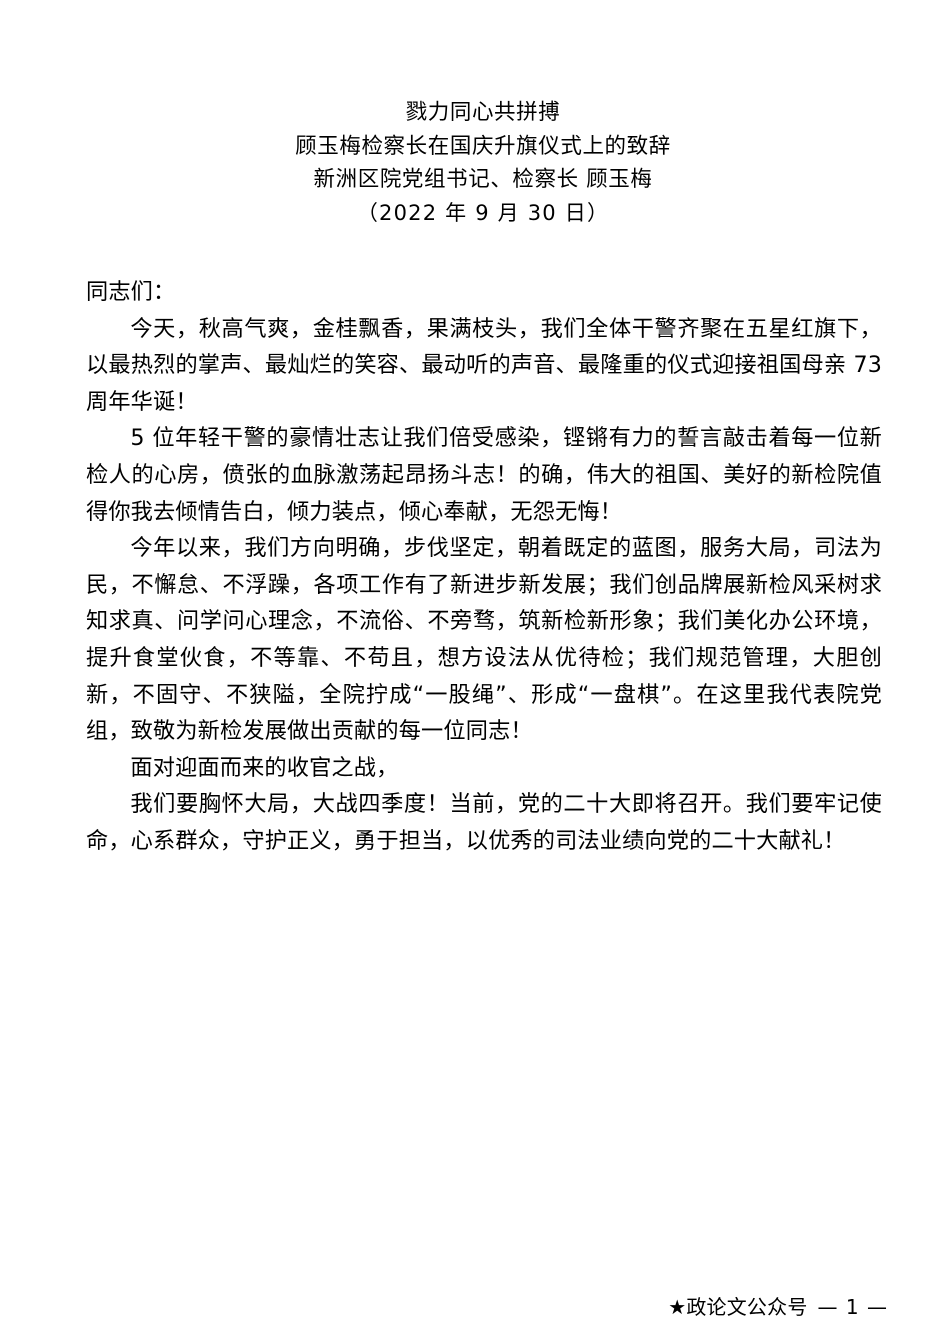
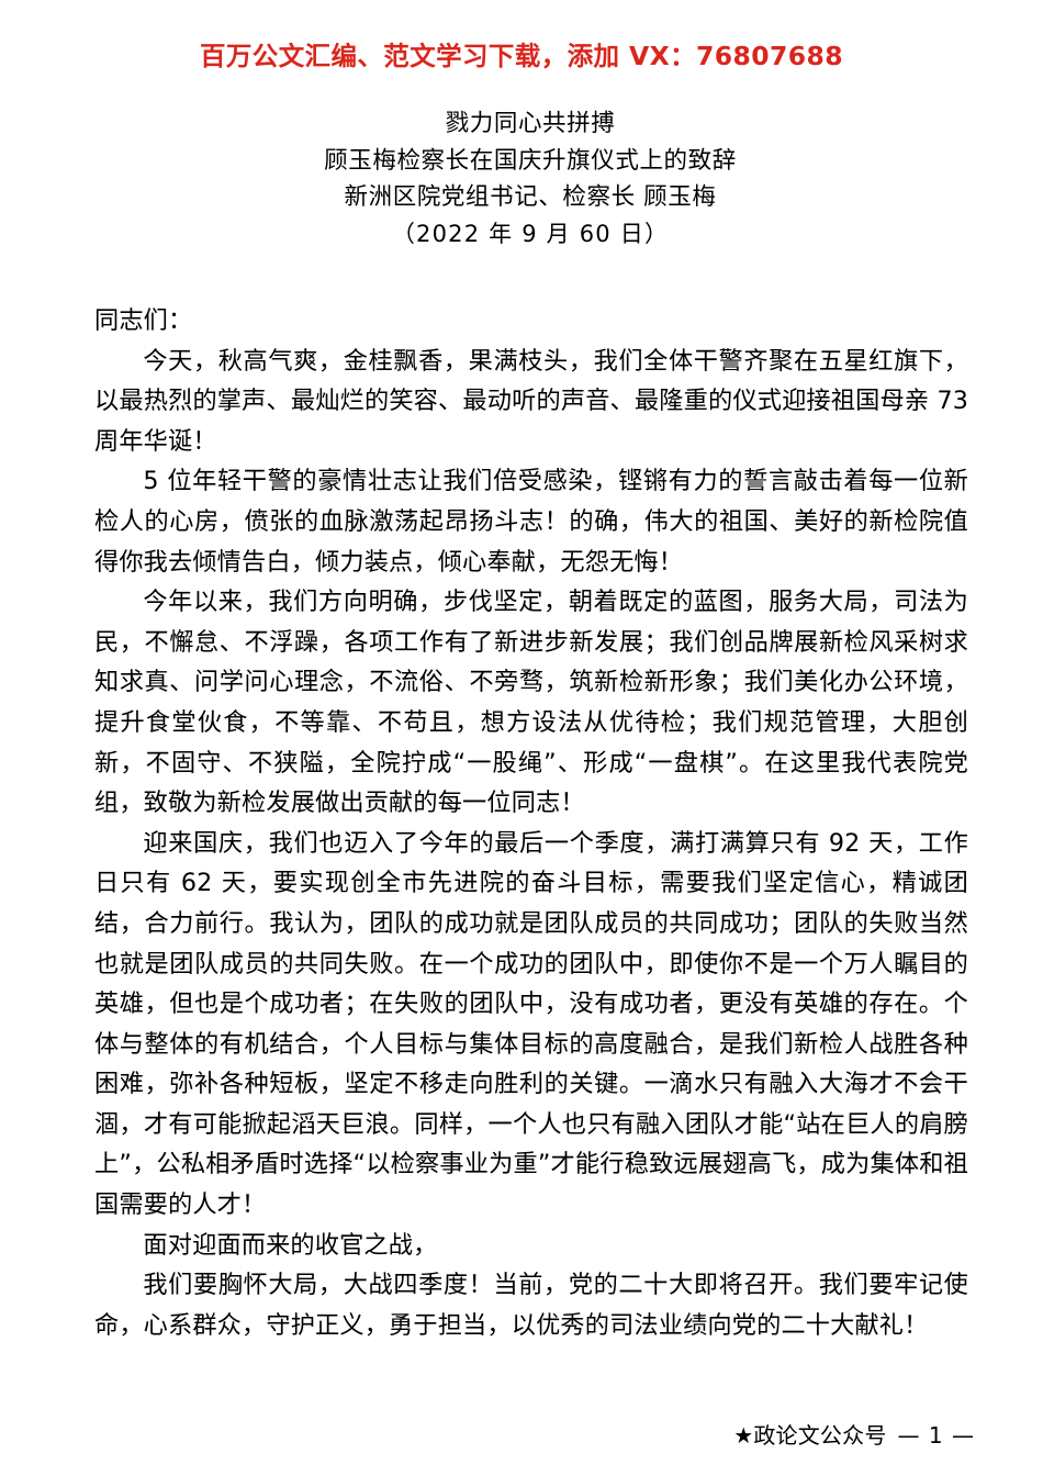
+ 百万公文汇编、范文学习下载，添加 VX：76807688
  戮力同心共拼搏
  顾玉梅检察长在国庆升旗仪式上的致辞
  新洲区院党组书记、检察长 顾玉梅
- （2022 年 9 月 30 日）
+ （2022 年 9 月 60 日）
  同志们：
  今天，秋高气爽，金桂飘香，果满枝头，我们全体干警齐聚在五星红旗下，以最热烈的掌声、最灿烂的笑容、最动听的声音、最隆重的仪式迎接祖国母亲 73 周年华诞！
  5 位年轻干警的豪情壮志让我们倍受感染，铿锵有力的誓言敲击着每一位新检人的心房，偾张的血脉激荡起昂扬斗志！的确，伟大的祖国、美好的新检院值得你我去倾情告白，倾力装点，倾心奉献，无怨无悔！
  今年以来，我们方向明确，步伐坚定，朝着既定的蓝图，服务大局，司法为民，不懈怠、不浮躁，各项工作有了新进步新发展；我们创品牌展新检风采树求知求真、问学问心理念，不流俗、不旁骛，筑新检新形象；我们美化办公环境，提升食堂伙食，不等靠、不苟且，想方设法从优待检；我们规范管理，大胆创新，不固守、不狭隘，全院拧成“一股绳”、形成“一盘棋”。在这里我代表院党组，致敬为新检发展做出贡献的每一位同志！
+ 迎来国庆，我们也迈入了今年的最后一个季度，满打满算只有 92 天，工作日只有 62 天，要实现创全市先进院的奋斗目标，需要我们坚定信心，精诚团结，合力前行。我认为，团队的成功就是团队成员的共同成功；团队的失败当然也就是团队成员的共同失败。在一个成功的团队中，即使你不是一个万人瞩目的英雄，但也是个成功者；在失败的团队中，没有成功者，更没有英雄的存在。个体与整体的有机结合，个人目标与集体目标的高度融合，是我们新检人战胜各种困难，弥补各种短板，坚定不移走向胜利的关键。一滴水只有融入大海才不会干涸，才有可能掀起滔天巨浪。同样，一个人也只有融入团队才能“站在巨人的肩膀上”，公私相矛盾时选择“以检察事业为重”才能行稳致远展翅高飞，成为集体和祖国需要的人才！
  面对迎面而来的收官之战，
  我们要胸怀大局，大战四季度！当前，党的二十大即将召开。我们要牢记使命，心系群众，守护正义，勇于担当，以优秀的司法业绩向党的二十大献礼！
  ★政论文公众号
  — 1 —
